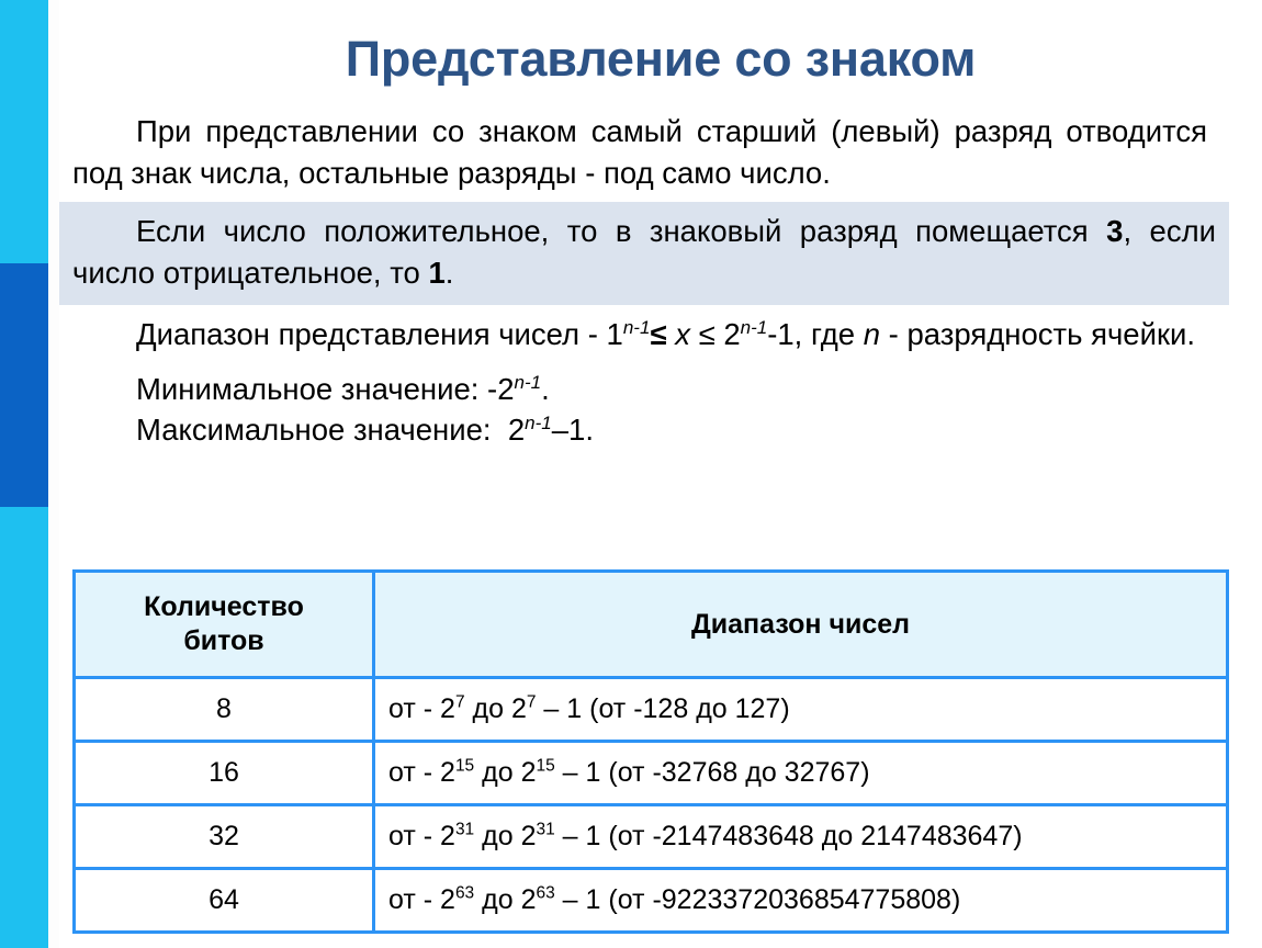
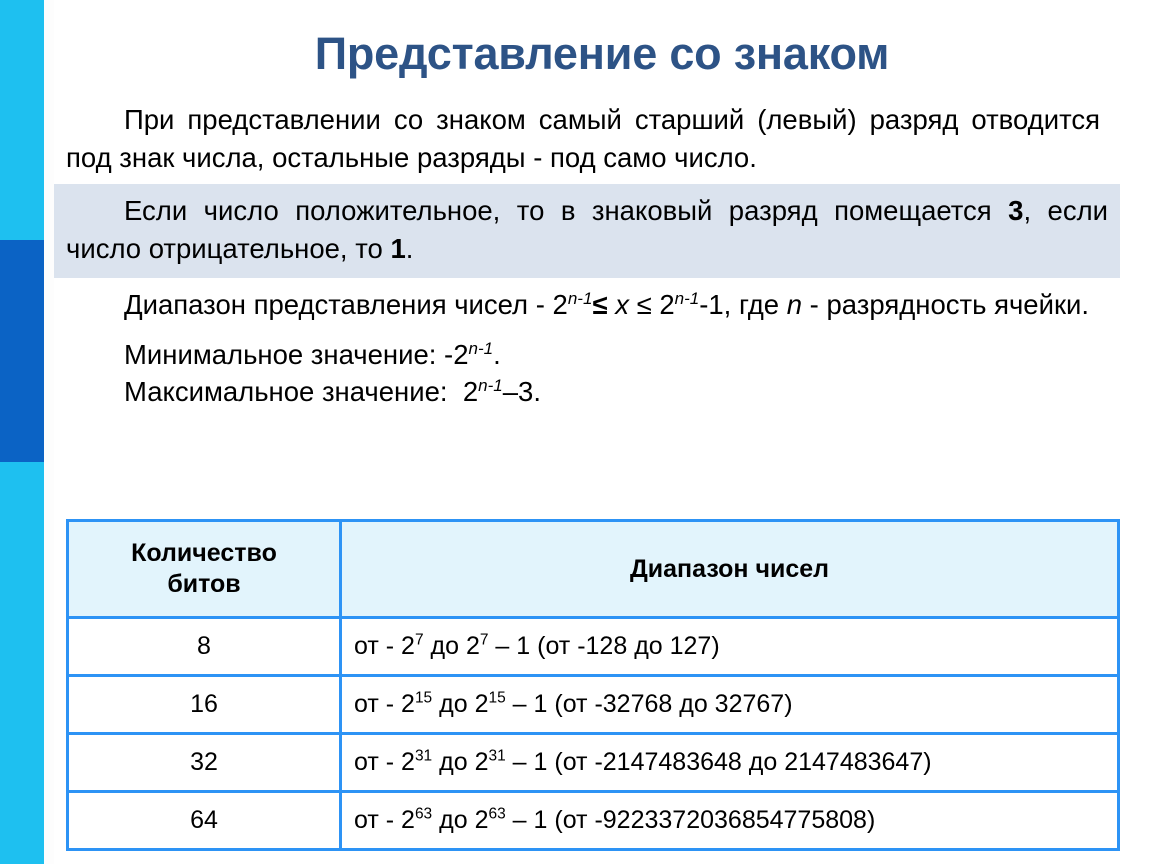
  Представление со знаком
  При представлении со знаком самый старший (левый) разряд отводится под знак числа, остальные разряды - под само число.
  Если число положительное, то в знаковый разряд помещается 3, если число отрицательное, то 1.
- Диапазон представления чисел - 1n-1≤ x ≤ 2n-1-1, где n - разрядность ячейки.
+ Диапазон представления чисел - 2n-1≤ x ≤ 2n-1-1, где n - разрядность ячейки.
  Минимальное значение: -2n-1.
- Максимальное значение: 2n-1–1.
+ Максимальное значение: 2n-1–3.
  Количествобитов	Диапазон чисел
  8	от - 27 до 27 – 1 (от -128 до 127)
  16	от - 215 до 215 – 1 (от -32768 до 32767)
  32	от - 231 до 231 – 1 (от -2147483648 до 2147483647)
  64	от - 263 до 263 – 1 (от -9223372036854775808)
